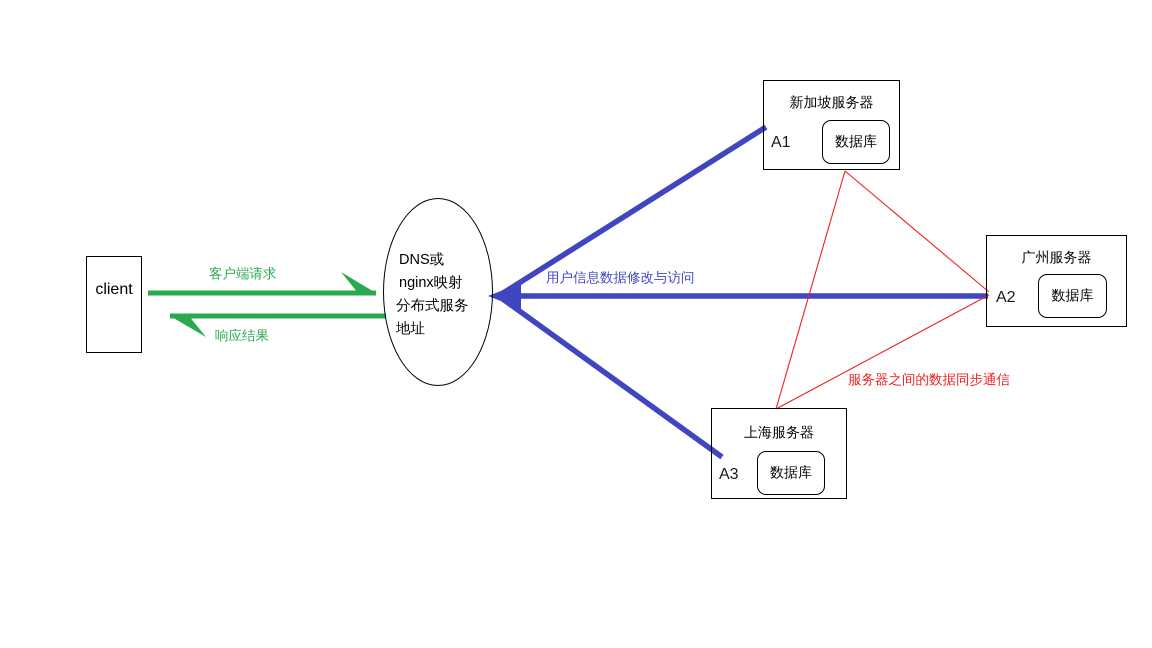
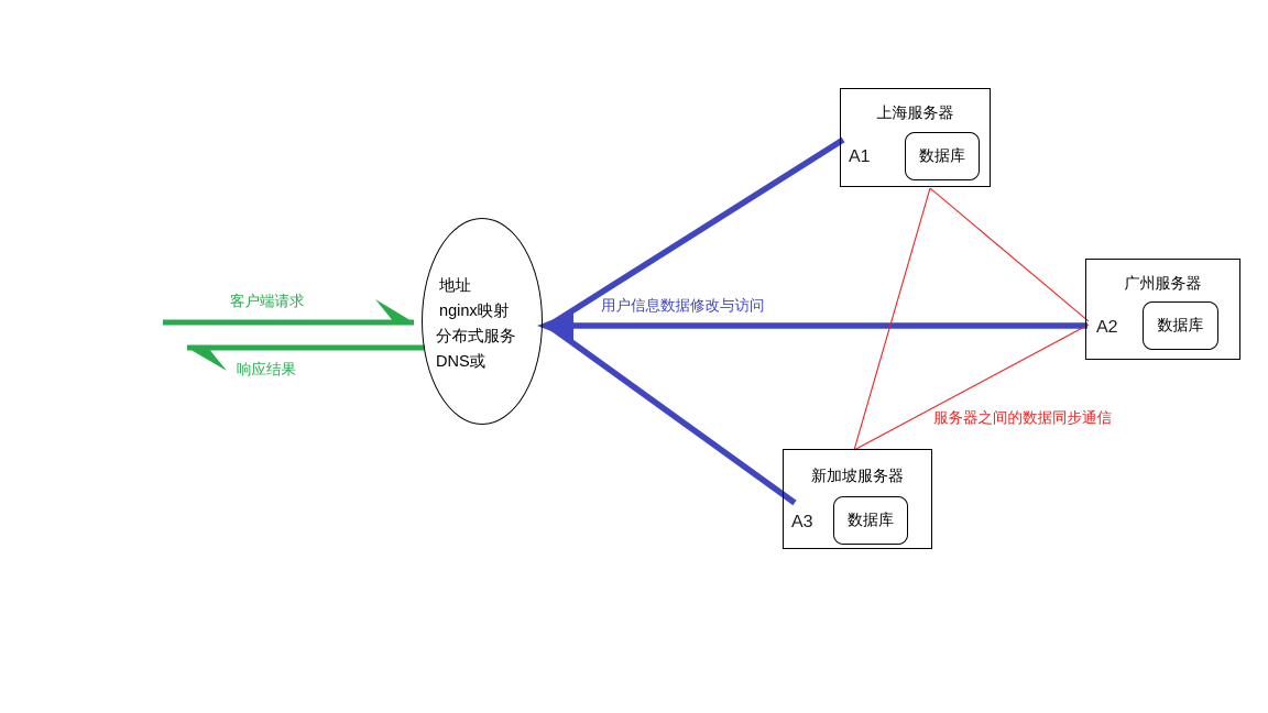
- client
- DNS或
+ 地址
  nginx映射
  分布式服务
- 地址
+ DNS或
- 新加坡服务器
+ 上海服务器
  A1
  数据库
  广州服务器
  A2
  数据库
- 上海服务器
+ 新加坡服务器
  A3
  数据库
  客户端请求
  响应结果
  用户信息数据修改与访问
  服务器之间的数据同步通信
